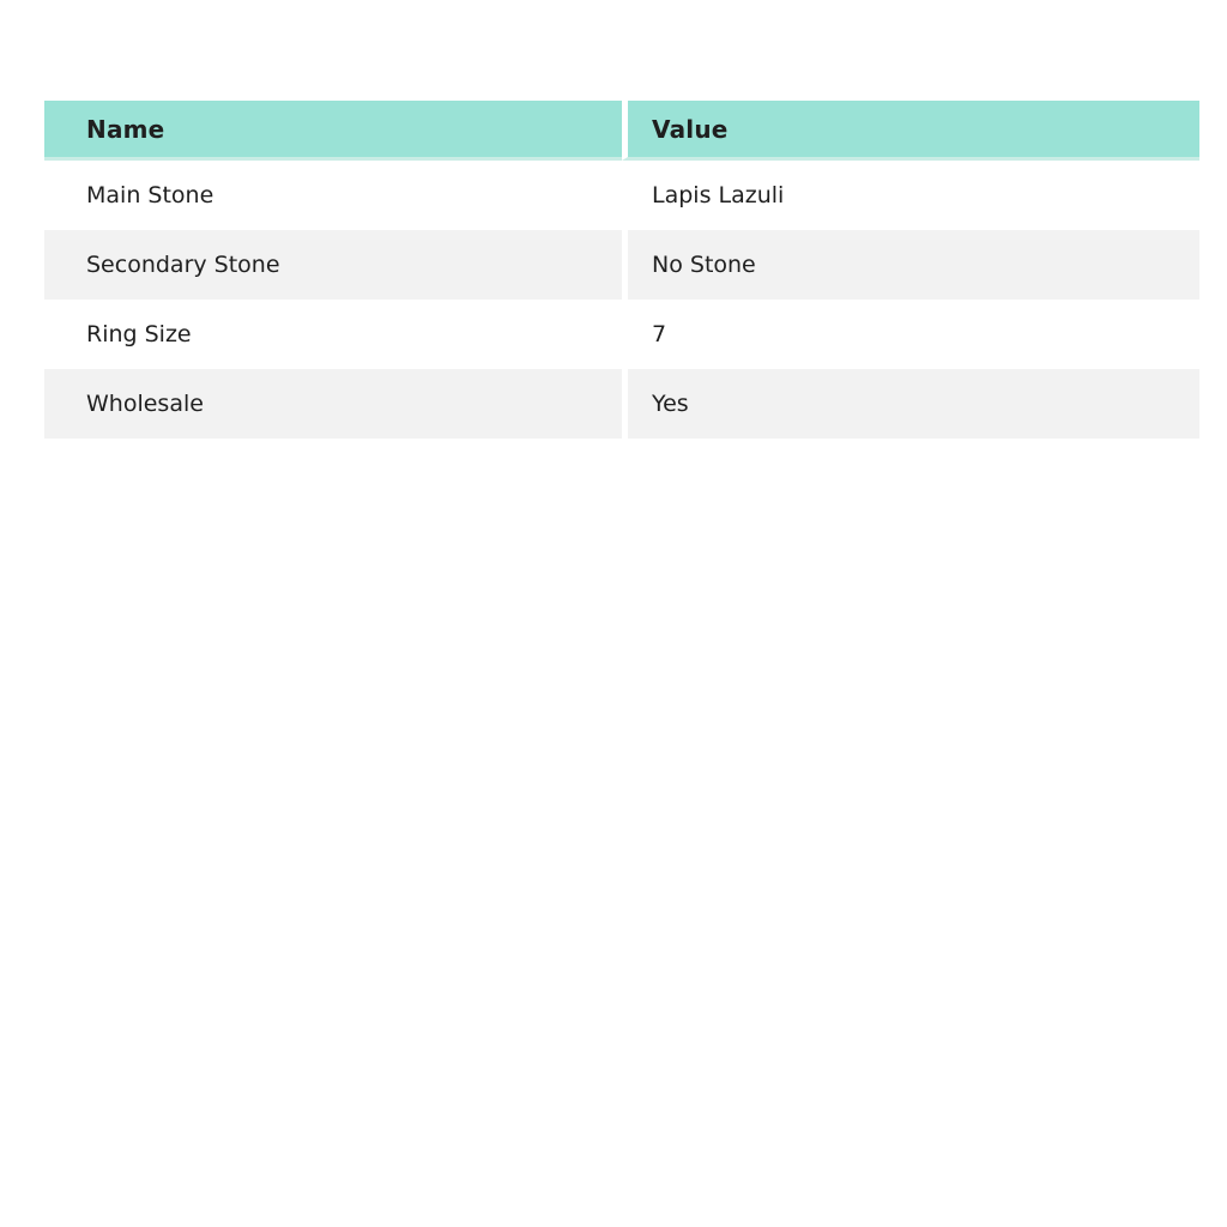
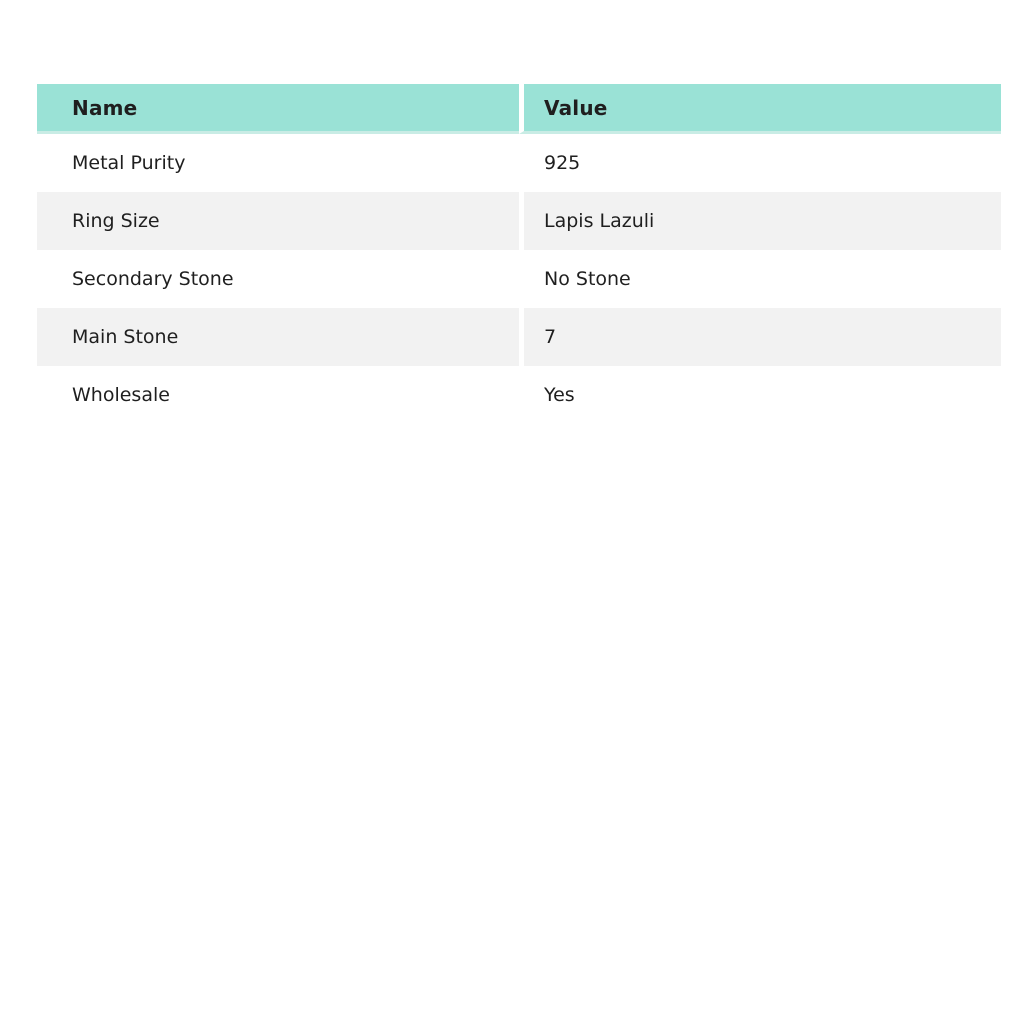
  Name	Value
+ Metal Purity	925
- Main Stone	Lapis Lazuli
+ Ring Size	Lapis Lazuli
  Secondary Stone	No Stone
- Ring Size	7
+ Main Stone	7
  Wholesale	Yes
